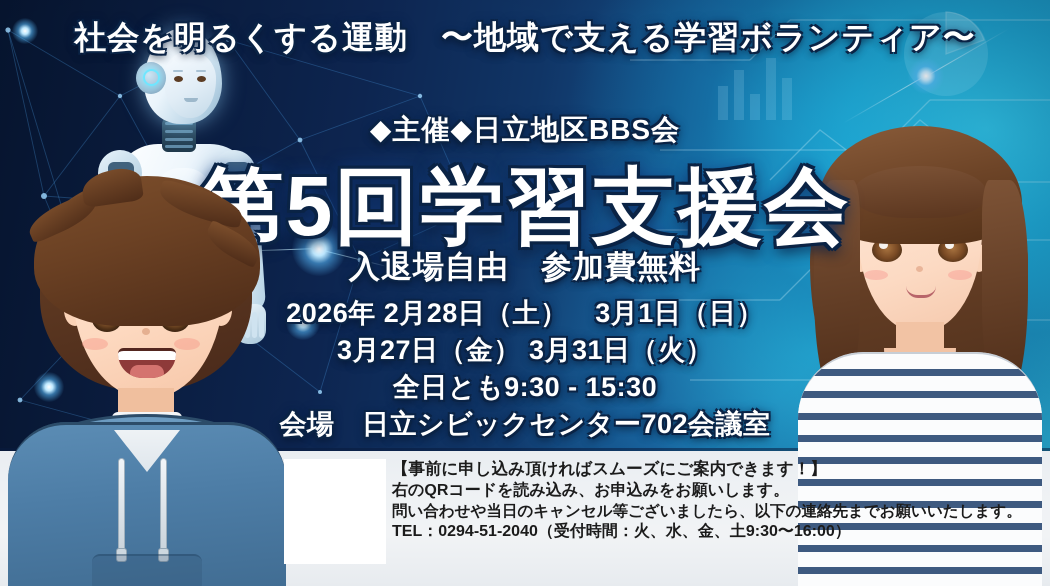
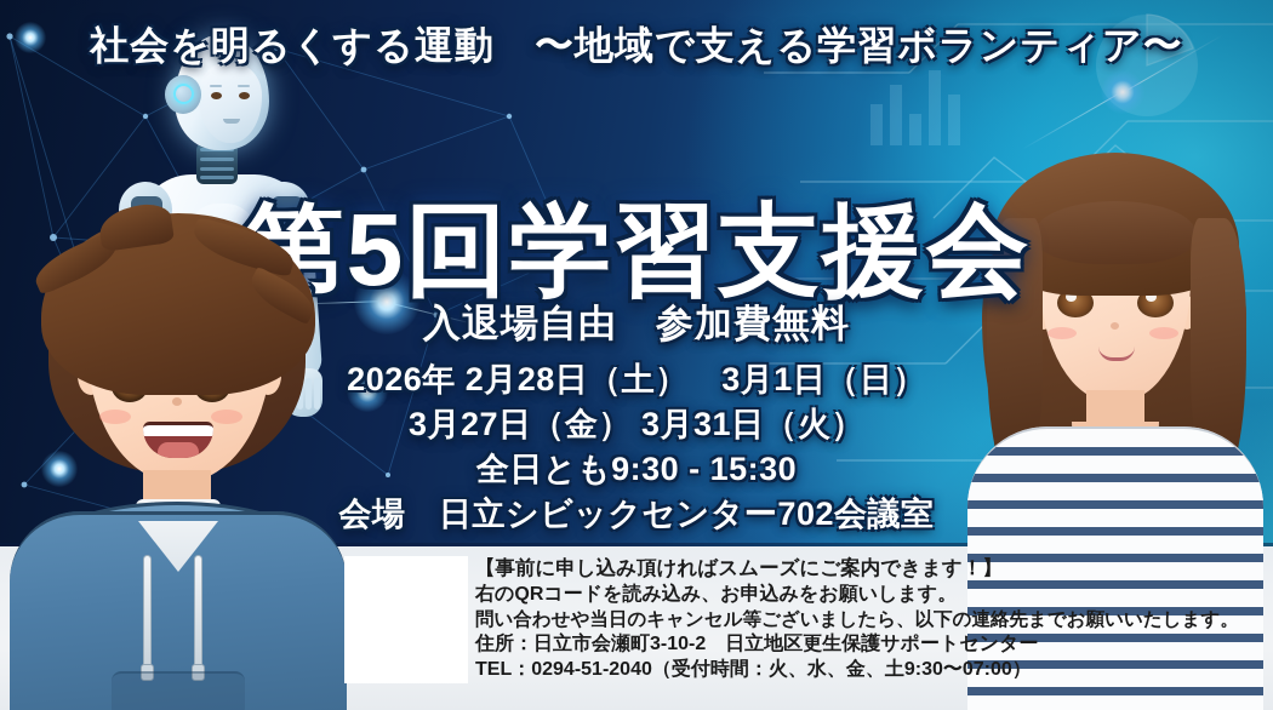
  社会を明るくする運動 〜地域で支える学習ボランティア〜
- ◆主催◆日立地区BBS会
  第5回学習支援会
  入退場自由 参加費無料
  2026年 2月28日（土） 3月1日（日）
  3月27日（金） 3月31日（火）
  全日とも9:30 - 15:30
  会場 日立シビックセンター702会議室
  【事前に申し込み頂ければスムーズにご案内できます！】
  右のQRコードを読み込み、お申込みをお願いします。
  問い合わせや当日のキャンセル等ございましたら、以下の連絡先までお願いいたします。
+ 住所：日立市会瀬町3-10-2 日立地区更生保護サポートセンター
- TEL：0294-51-2040（受付時間：火、水、金、土9:30〜16:00）
+ TEL：0294-51-2040（受付時間：火、水、金、土9:30〜07:00）
